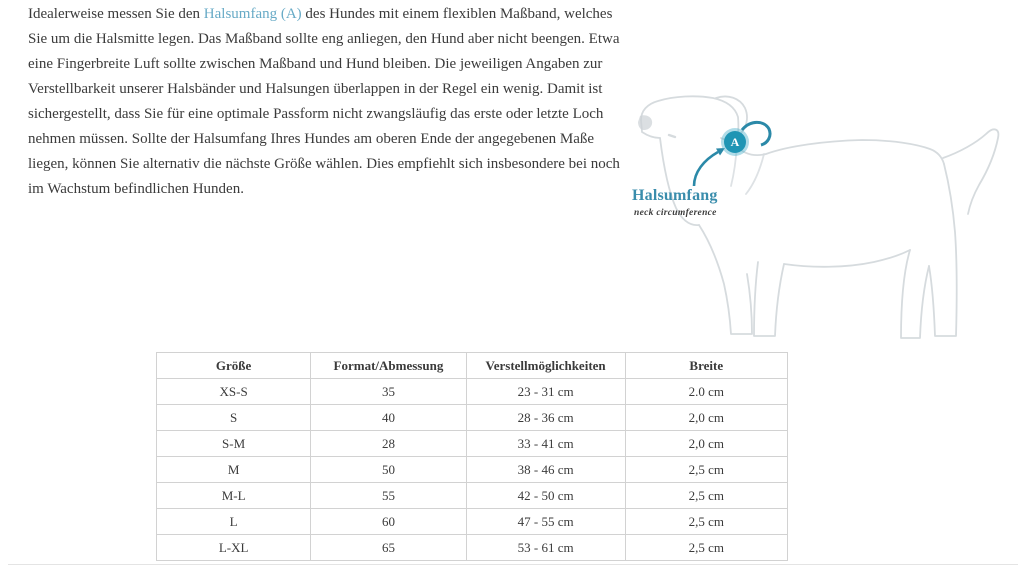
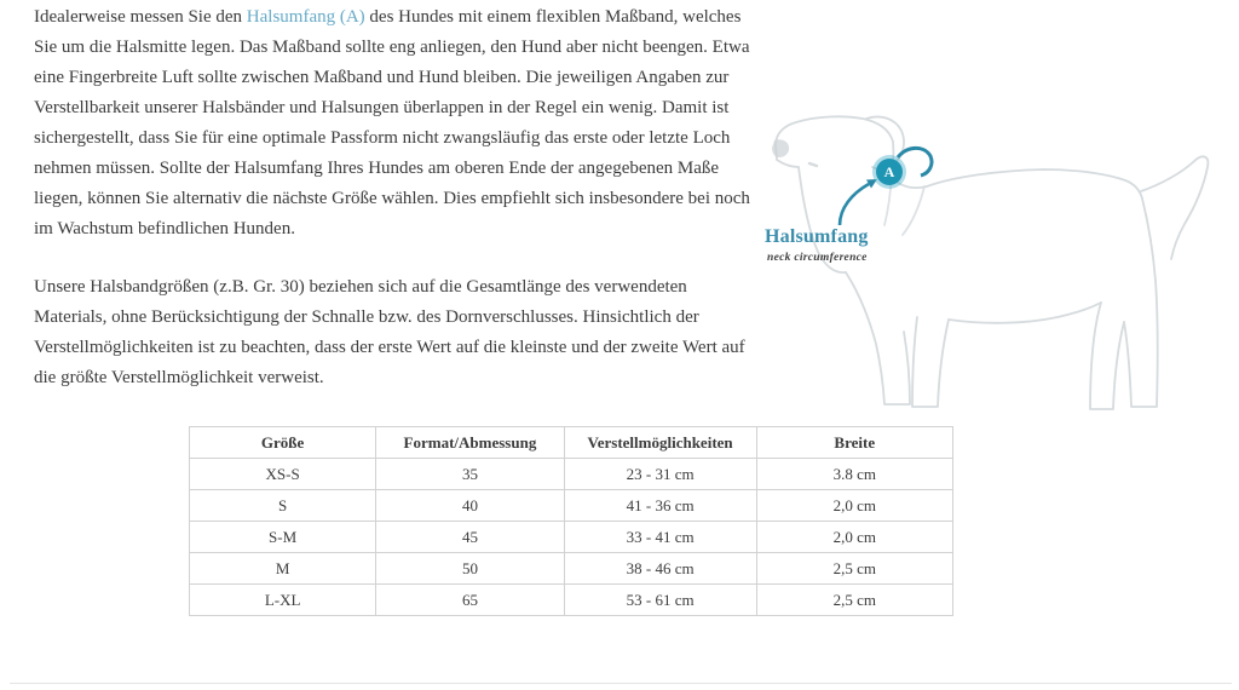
  Idealerweise messen Sie den Halsumfang (A) des Hundes mit einem flexiblen Maßband, welches Sie um die Halsmitte legen. Das Maßband sollte eng anliegen, den Hund aber nicht beengen. Etwa eine Fingerbreite Luft sollte zwischen Maßband und Hund bleiben. Die jeweiligen Angaben zur Verstellbarkeit unserer Halsbänder und Halsungen überlappen in der Regel ein wenig. Damit ist sichergestellt, dass Sie für eine optimale Passform nicht zwangsläufig das erste oder letzte Loch nehmen müssen. Sollte der Halsumfang Ihres Hundes am oberen Ende der angegebenen Maße liegen, können Sie alternativ die nächste Größe wählen. Dies empfiehlt sich insbesondere bei noch im Wachstum befindlichen Hunden.
+ Unsere Halsbandgrößen (z.B. Gr. 30) beziehen sich auf die Gesamtlänge des verwendeten Materials, ohne Berücksichtigung der Schnalle bzw. des Dornverschlusses. Hinsichtlich der Verstellmöglichkeiten ist zu beachten, dass der erste Wert auf die kleinste und der zweite Wert auf die größte Verstellmöglichkeit verweist.
  A
  Halsumfang
  neck circumference
  Größe	Format/Abmessung	Verstellmöglichkeiten	Breite
- XS-S	35	23 - 31 cm	2.0 cm
+ XS-S	35	23 - 31 cm	3.8 cm
- S	40	28 - 36 cm	2,0 cm
+ S	40	41 - 36 cm	2,0 cm
- S-M	28	33 - 41 cm	2,0 cm
+ S-M	45	33 - 41 cm	2,0 cm
  M	50	38 - 46 cm	2,5 cm
- M-L	55	42 - 50 cm	2,5 cm
- L	60	47 - 55 cm	2,5 cm
  L-XL	65	53 - 61 cm	2,5 cm
